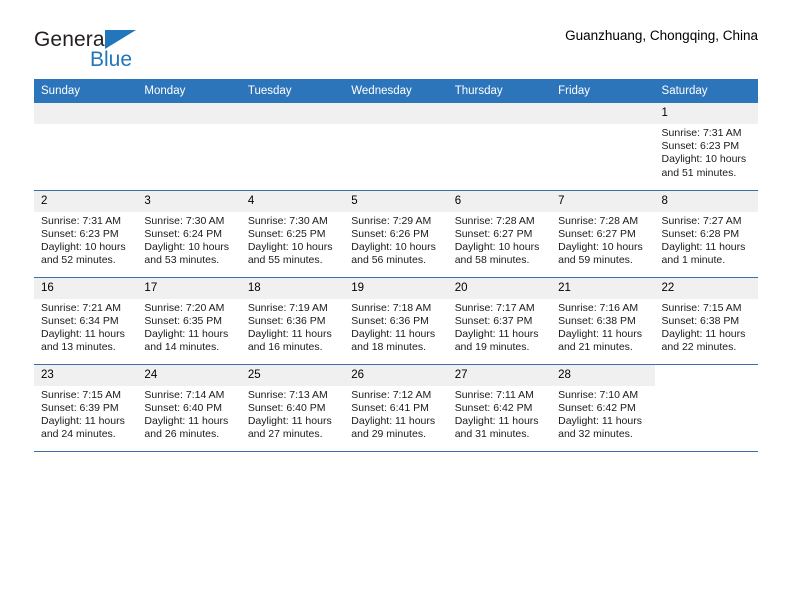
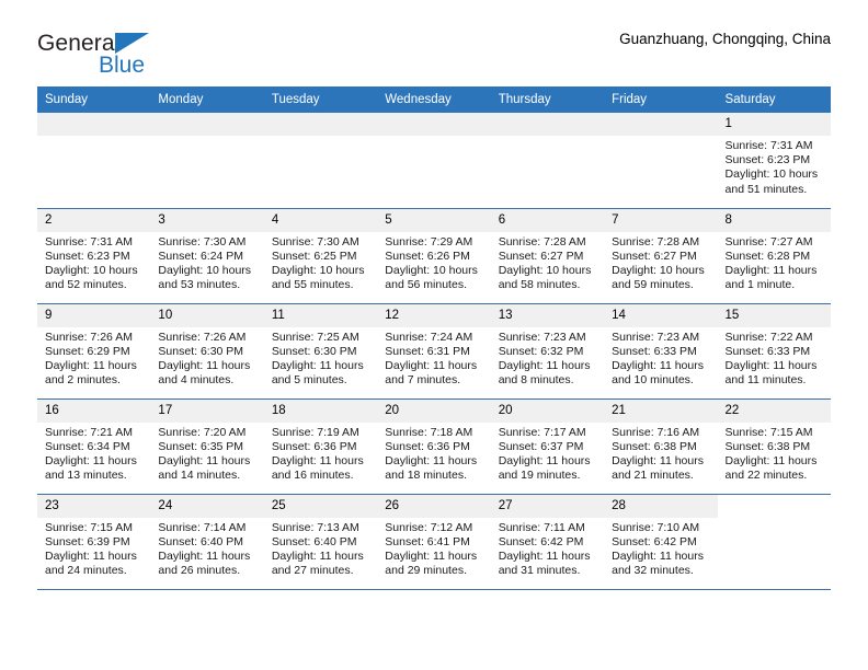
  General
  Blue
  Guanzhuang, Chongqing, China
  Sunday	Monday	Tuesday	Wednesday	Thursday	Friday	Saturday
  						1Sunrise: 7:31 AMSunset: 6:23 PMDaylight: 10 hoursand 51 minutes.
  2Sunrise: 7:31 AMSunset: 6:23 PMDaylight: 10 hoursand 52 minutes.	3Sunrise: 7:30 AMSunset: 6:24 PMDaylight: 10 hoursand 53 minutes.	4Sunrise: 7:30 AMSunset: 6:25 PMDaylight: 10 hoursand 55 minutes.	5Sunrise: 7:29 AMSunset: 6:26 PMDaylight: 10 hoursand 56 minutes.	6Sunrise: 7:28 AMSunset: 6:27 PMDaylight: 10 hoursand 58 minutes.	7Sunrise: 7:28 AMSunset: 6:27 PMDaylight: 10 hoursand 59 minutes.	8Sunrise: 7:27 AMSunset: 6:28 PMDaylight: 11 hoursand 1 minute.
+ 9Sunrise: 7:26 AMSunset: 6:29 PMDaylight: 11 hoursand 2 minutes.	10Sunrise: 7:26 AMSunset: 6:30 PMDaylight: 11 hoursand 4 minutes.	11Sunrise: 7:25 AMSunset: 6:30 PMDaylight: 11 hoursand 5 minutes.	12Sunrise: 7:24 AMSunset: 6:31 PMDaylight: 11 hoursand 7 minutes.	13Sunrise: 7:23 AMSunset: 6:32 PMDaylight: 11 hoursand 8 minutes.	14Sunrise: 7:23 AMSunset: 6:33 PMDaylight: 11 hoursand 10 minutes.	15Sunrise: 7:22 AMSunset: 6:33 PMDaylight: 11 hoursand 11 minutes.
- 16Sunrise: 7:21 AMSunset: 6:34 PMDaylight: 11 hoursand 13 minutes.	17Sunrise: 7:20 AMSunset: 6:35 PMDaylight: 11 hoursand 14 minutes.	18Sunrise: 7:19 AMSunset: 6:36 PMDaylight: 11 hoursand 16 minutes.	19Sunrise: 7:18 AMSunset: 6:36 PMDaylight: 11 hoursand 18 minutes.	20Sunrise: 7:17 AMSunset: 6:37 PMDaylight: 11 hoursand 19 minutes.	21Sunrise: 7:16 AMSunset: 6:38 PMDaylight: 11 hoursand 21 minutes.	22Sunrise: 7:15 AMSunset: 6:38 PMDaylight: 11 hoursand 22 minutes.
+ 16Sunrise: 7:21 AMSunset: 6:34 PMDaylight: 11 hoursand 13 minutes.	17Sunrise: 7:20 AMSunset: 6:35 PMDaylight: 11 hoursand 14 minutes.	18Sunrise: 7:19 AMSunset: 6:36 PMDaylight: 11 hoursand 16 minutes.	20Sunrise: 7:18 AMSunset: 6:36 PMDaylight: 11 hoursand 18 minutes.	20Sunrise: 7:17 AMSunset: 6:37 PMDaylight: 11 hoursand 19 minutes.	21Sunrise: 7:16 AMSunset: 6:38 PMDaylight: 11 hoursand 21 minutes.	22Sunrise: 7:15 AMSunset: 6:38 PMDaylight: 11 hoursand 22 minutes.
  23Sunrise: 7:15 AMSunset: 6:39 PMDaylight: 11 hoursand 24 minutes.	24Sunrise: 7:14 AMSunset: 6:40 PMDaylight: 11 hoursand 26 minutes.	25Sunrise: 7:13 AMSunset: 6:40 PMDaylight: 11 hoursand 27 minutes.	26Sunrise: 7:12 AMSunset: 6:41 PMDaylight: 11 hoursand 29 minutes.	27Sunrise: 7:11 AMSunset: 6:42 PMDaylight: 11 hoursand 31 minutes.	28Sunrise: 7:10 AMSunset: 6:42 PMDaylight: 11 hoursand 32 minutes.
